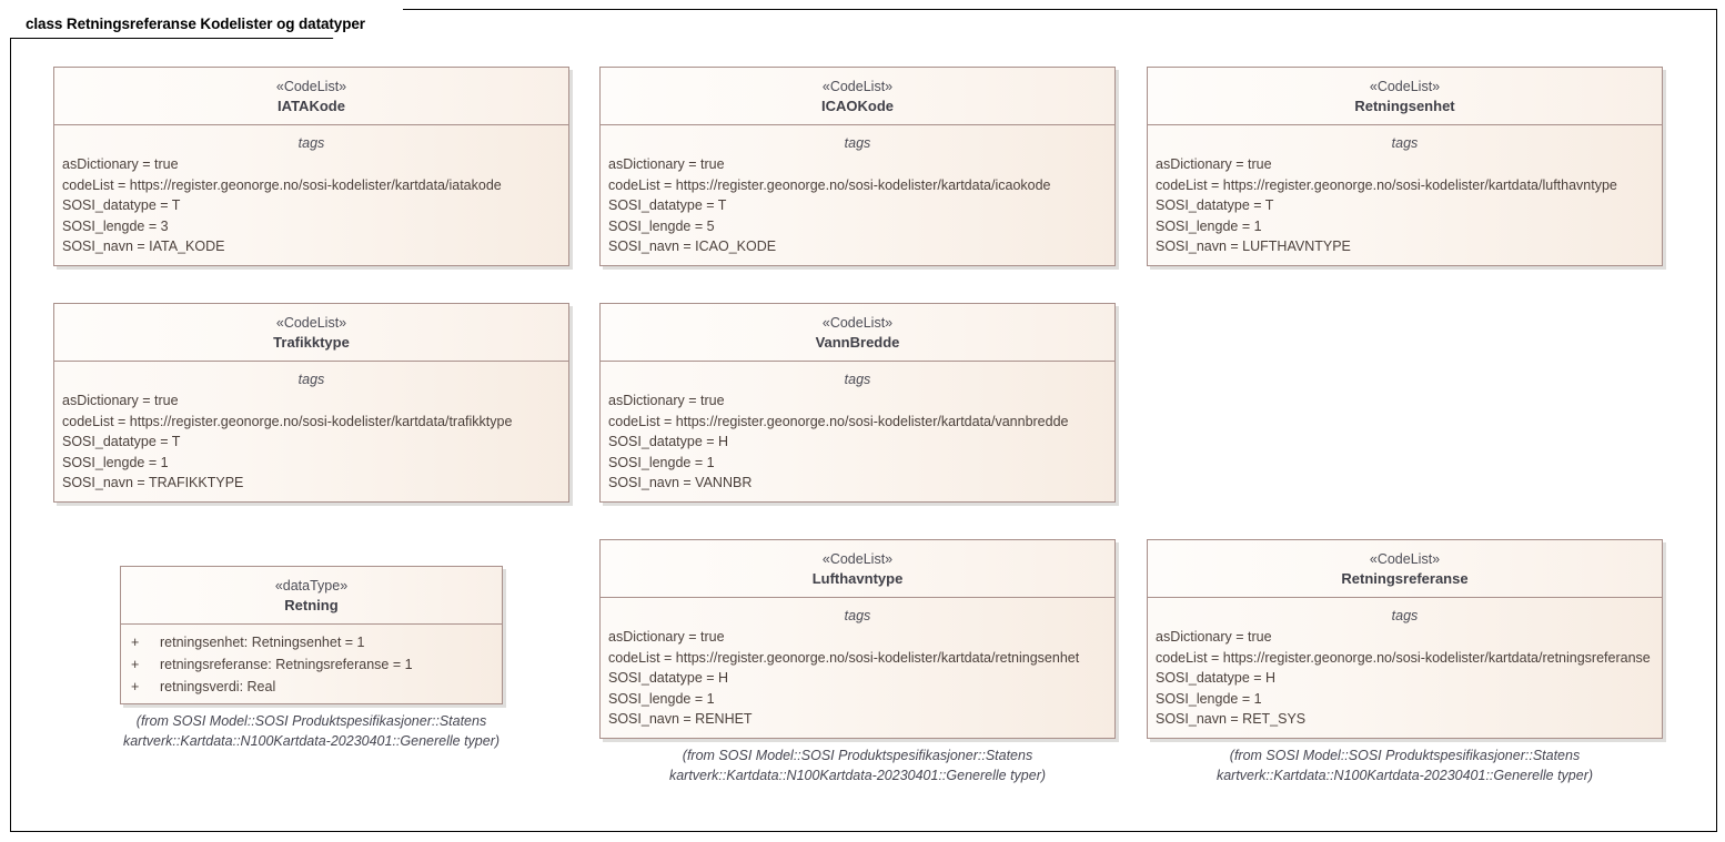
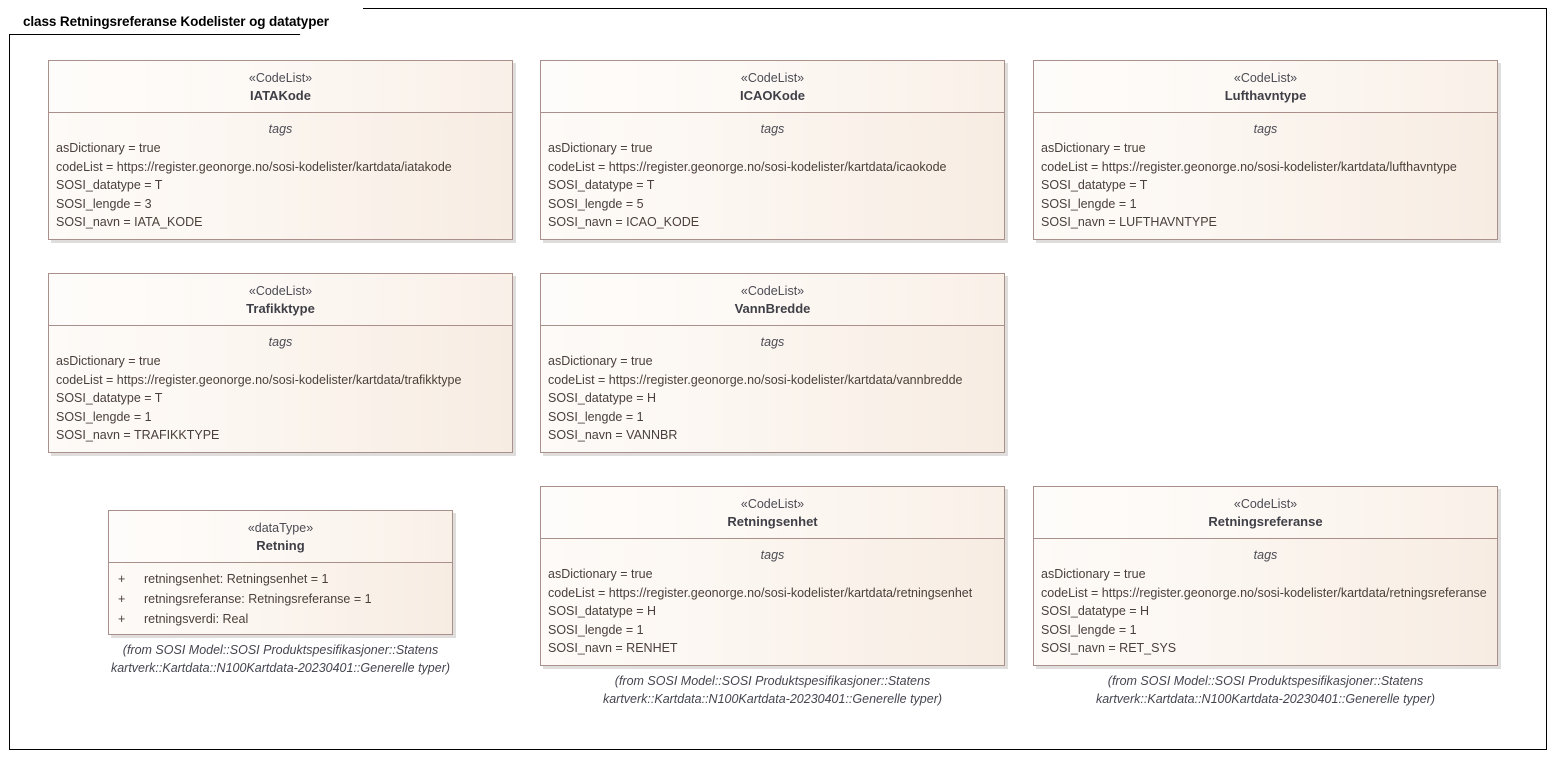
  class Retningsreferanse Kodelister og datatyper
  «CodeList»
  IATAKode
  tags
  asDictionary = true
  codeList = https://register.geonorge.no/sosi-kodelister/kartdata/iatakode
  SOSI_datatype = T
  SOSI_lengde = 3
  SOSI_navn = IATA_KODE
  «CodeList»
  ICAOKode
  tags
  asDictionary = true
  codeList = https://register.geonorge.no/sosi-kodelister/kartdata/icaokode
  SOSI_datatype = T
  SOSI_lengde = 5
  SOSI_navn = ICAO_KODE
  «CodeList»
- Retningsenhet
+ Lufthavntype
  tags
  asDictionary = true
  codeList = https://register.geonorge.no/sosi-kodelister/kartdata/lufthavntype
  SOSI_datatype = T
  SOSI_lengde = 1
  SOSI_navn = LUFTHAVNTYPE
  «CodeList»
  Trafikktype
  tags
  asDictionary = true
  codeList = https://register.geonorge.no/sosi-kodelister/kartdata/trafikktype
  SOSI_datatype = T
  SOSI_lengde = 1
  SOSI_navn = TRAFIKKTYPE
  «CodeList»
  VannBredde
  tags
  asDictionary = true
  codeList = https://register.geonorge.no/sosi-kodelister/kartdata/vannbredde
  SOSI_datatype = H
  SOSI_lengde = 1
  SOSI_navn = VANNBR
  «dataType»
  Retning
  +
  retningsenhet: Retningsenhet = 1
  +
  retningsreferanse: Retningsreferanse = 1
  +
  retningsverdi: Real
  (from SOSI Model::SOSI Produktspesifikasjoner::Statens kartverk::Kartdata::N100Kartdata-20230401::Generelle typer)
  «CodeList»
- Lufthavntype
+ Retningsenhet
  tags
  asDictionary = true
  codeList = https://register.geonorge.no/sosi-kodelister/kartdata/retningsenhet
  SOSI_datatype = H
  SOSI_lengde = 1
  SOSI_navn = RENHET
  (from SOSI Model::SOSI Produktspesifikasjoner::Statens kartverk::Kartdata::N100Kartdata-20230401::Generelle typer)
  «CodeList»
  Retningsreferanse
  tags
  asDictionary = true
  codeList = https://register.geonorge.no/sosi-kodelister/kartdata/retningsreferanse
  SOSI_datatype = H
  SOSI_lengde = 1
  SOSI_navn = RET_SYS
  (from SOSI Model::SOSI Produktspesifikasjoner::Statens kartverk::Kartdata::N100Kartdata-20230401::Generelle typer)
